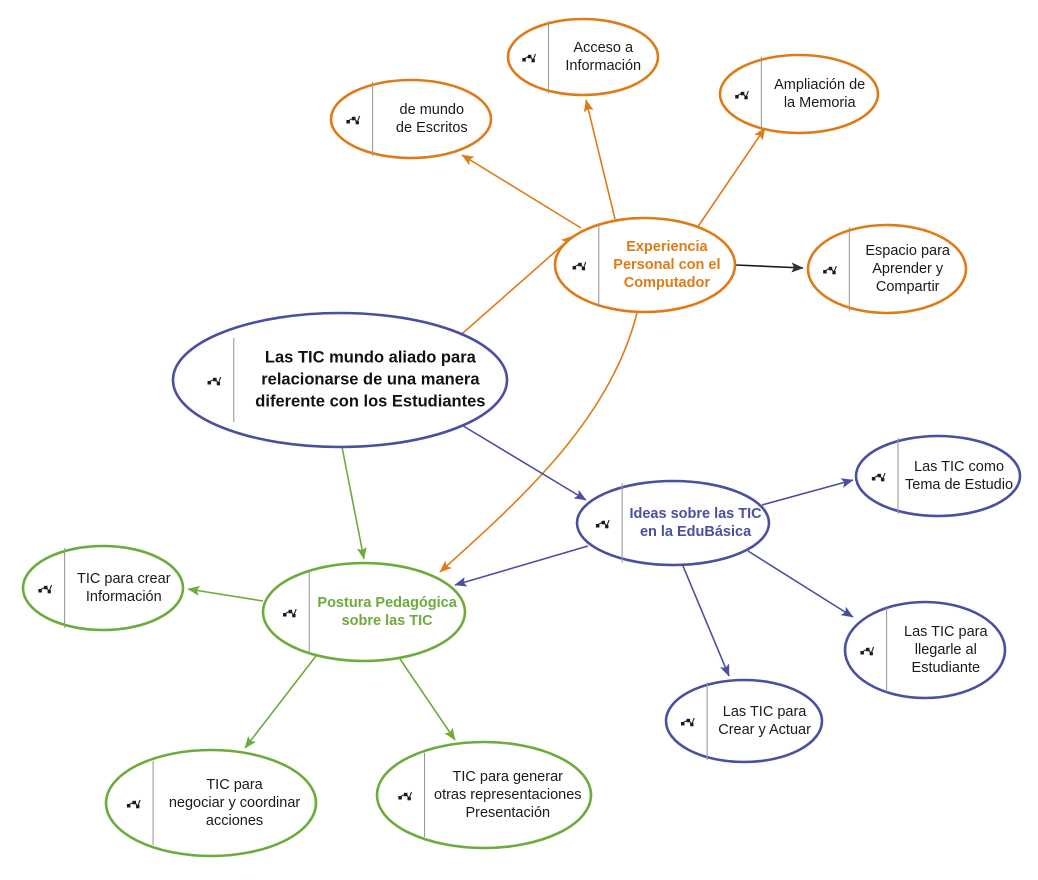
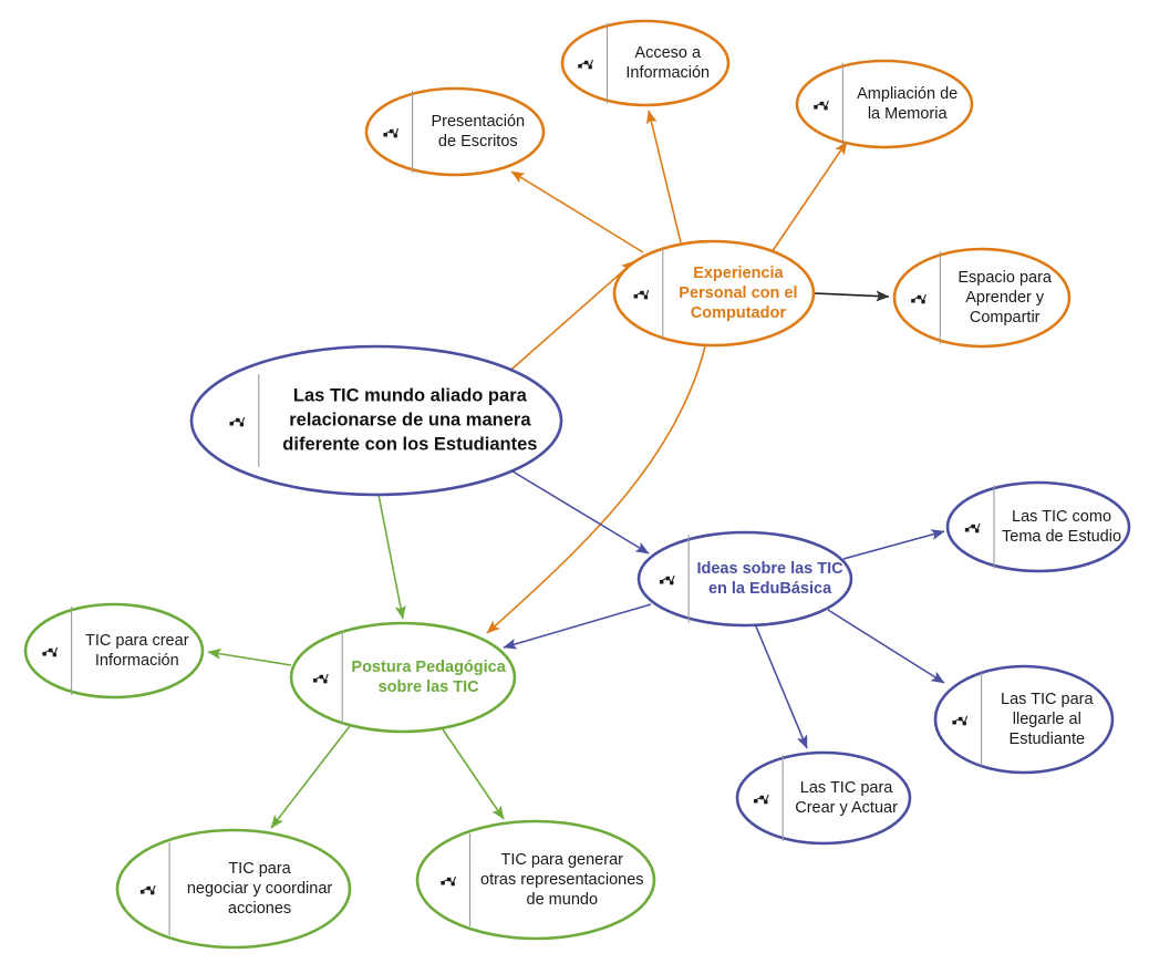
  Las TIC mundo aliado para
  relacionarse de una manera
  diferente con los Estudiantes
  Experiencia
  Personal con el
  Computador
- de mundo
+ Presentación
  de Escritos
  Acceso a
  Información
  Ampliación de
  la Memoria
  Espacio para
  Aprender y
  Compartir
  Ideas sobre las TIC
  en la EduBásica
  Las TIC como
  Tema de Estudio
  Las TIC para
  llegarle al
  Estudiante
  Las TIC para
  Crear y Actuar
  Postura Pedagógica
  sobre las TIC
  TIC para crear
  Información
  TIC para
  negociar y coordinar
  acciones
  TIC para generar
  otras representaciones
- Presentación
+ de mundo
